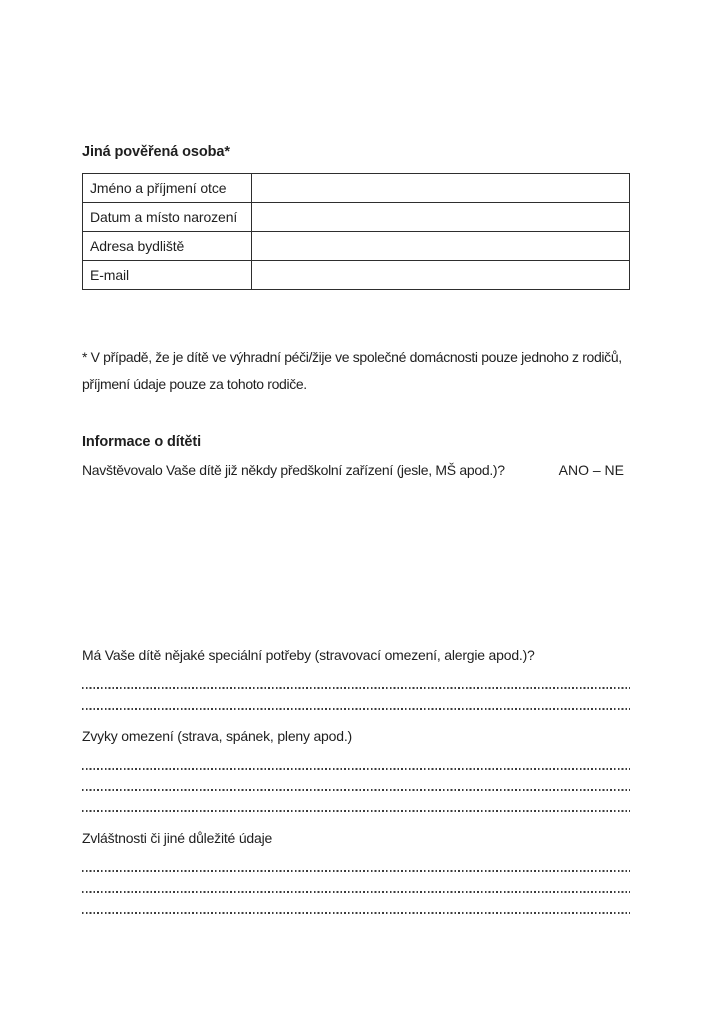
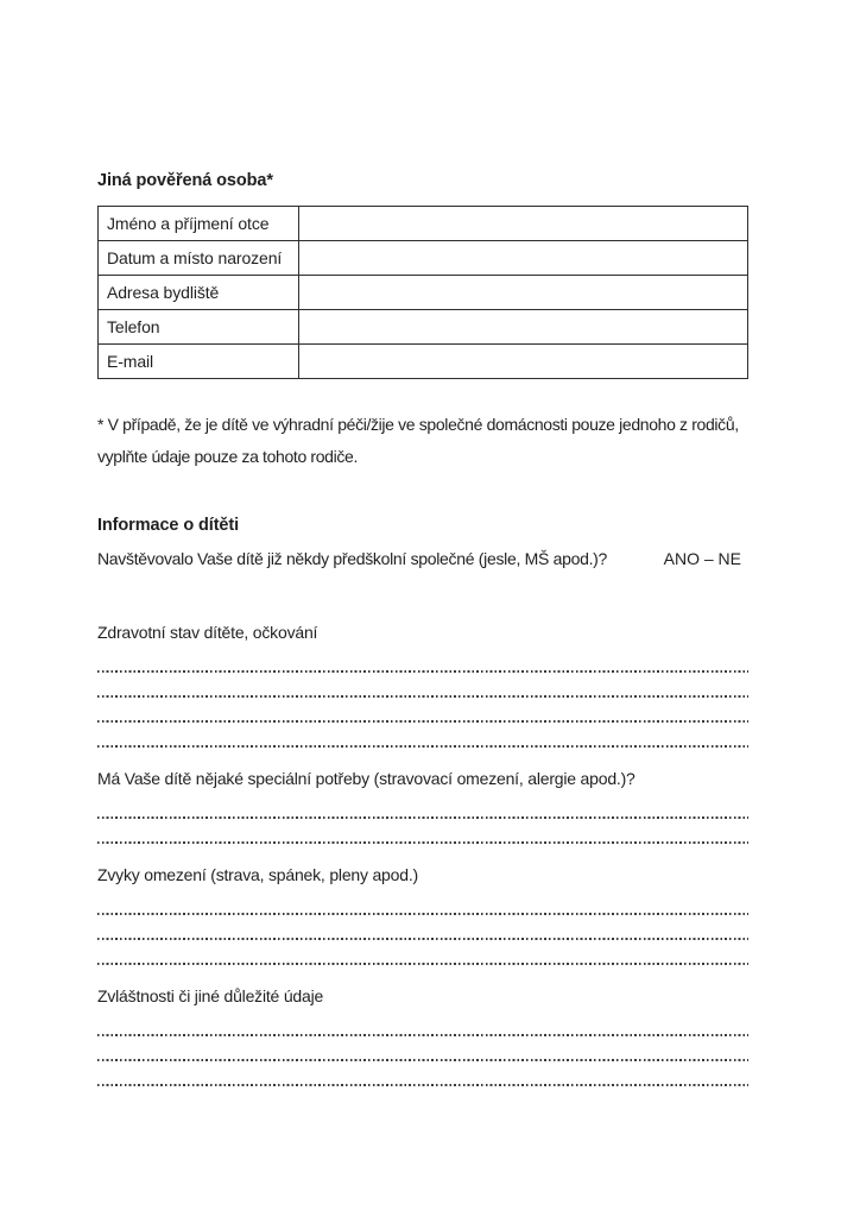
  Jiná pověřená osoba*
  Jméno a příjmení otce
  Datum a místo narození
  Adresa bydliště
+ Telefon
  E-mail
  * V případě, že je dítě ve výhradní péči/žije ve společné domácnosti pouze jednoho z rodičů,
- příjmení údaje pouze za tohoto rodiče.
+ vyplňte údaje pouze za tohoto rodiče.
  Informace o dítěti
- Navštěvovalo Vaše dítě již někdy předškolní zařízení (jesle, MŠ apod.)?
+ Navštěvovalo Vaše dítě již někdy předškolní společné (jesle, MŠ apod.)?
  ANO – NE
+ Zdravotní stav dítěte, očkování
  Má Vaše dítě nějaké speciální potřeby (stravovací omezení, alergie apod.)?
  Zvyky omezení (strava, spánek, pleny apod.)
  Zvláštnosti či jiné důležité údaje
